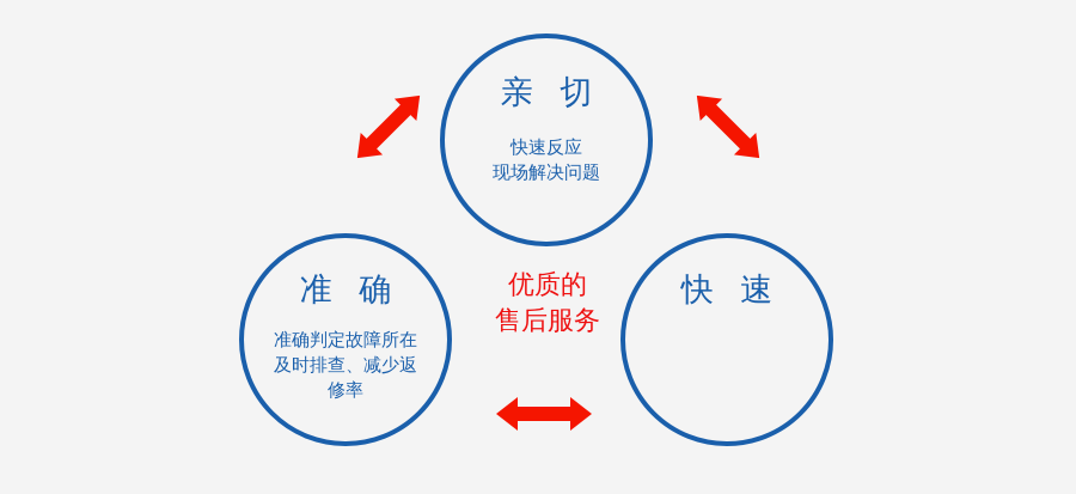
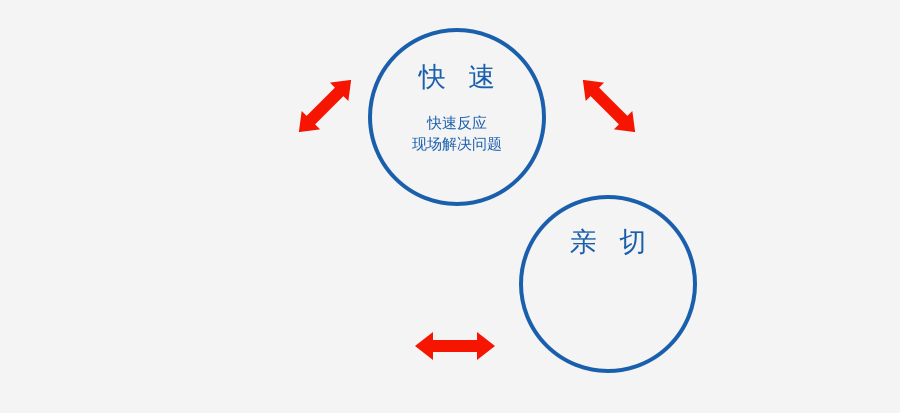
- 亲 切
+ 快 速
  快速反应
  现场解决问题
- 准 确
- 准确判定故障所在
- 及时排查、减少返
- 修率
- 快 速
+ 亲 切
- 优质的
- 售后服务
